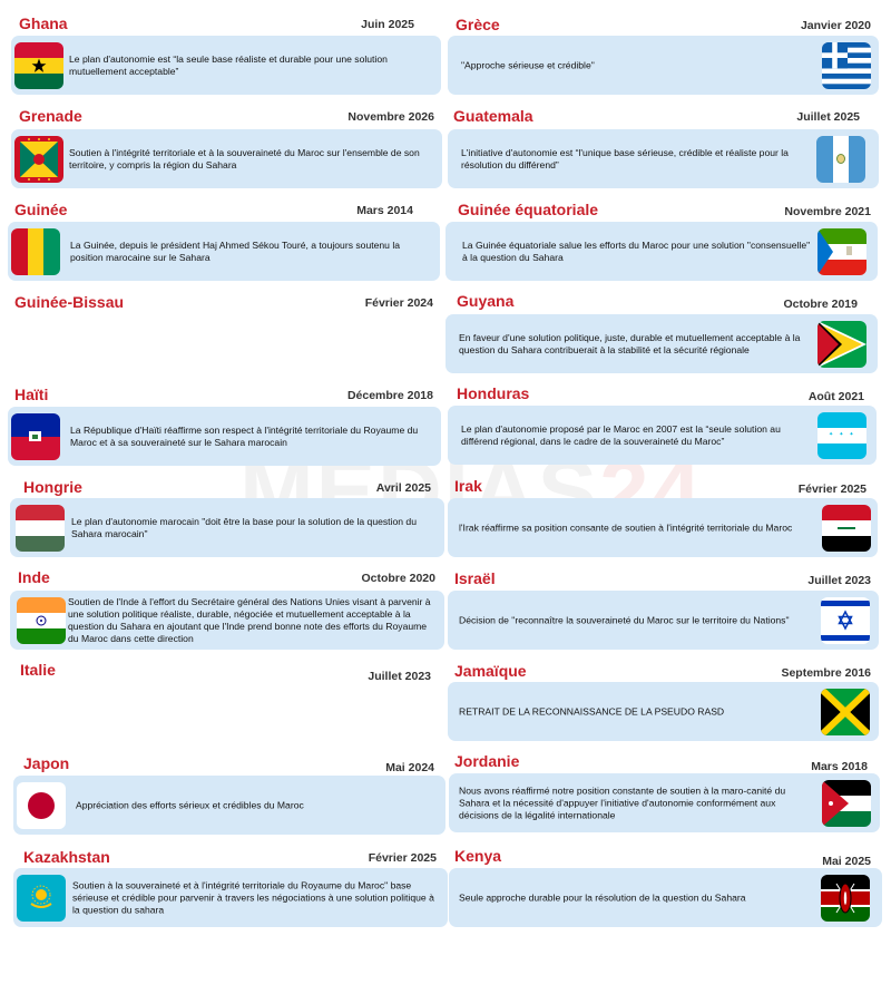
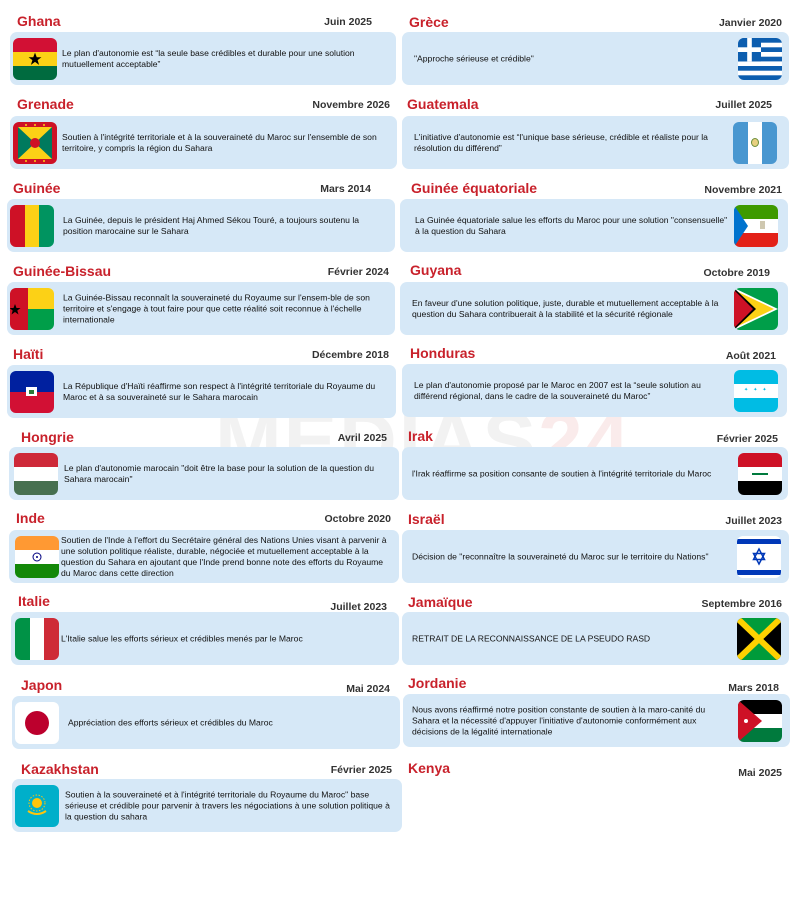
  MEDIAS24
  Ghana
  Juin 2025
- Le plan d'autonomie est “la seule base réaliste et durable pour une solution mutuellement acceptable”
+ Le plan d'autonomie est “la seule base crédibles et durable pour une solution mutuellement acceptable”
  Grenade
  Novembre 2026
  Soutien à l'intégrité territoriale et à la souveraineté du Maroc sur l'ensemble de son territoire, y compris la région du Sahara
  Guinée
  Mars 2014
  La Guinée, depuis le président Haj Ahmed Sékou Touré, a toujours soutenu la position marocaine sur le Sahara
  Guinée-Bissau
  Février 2024
+ La Guinée-Bissau reconnaît la souveraineté du Royaume sur l'ensem-ble de son territoire et s'engage à tout faire pour que cette réalité soit reconnue à l'échelle internationale
  Haïti
  Décembre 2018
  La République d'Haïti réaffirme son respect à l'intégrité territoriale du Royaume du Maroc et à sa souveraineté sur le Sahara marocain
  Hongrie
  Avril 2025
  Le plan d'autonomie marocain "doit être la base pour la solution de la question du Sahara marocain"
  Inde
  Octobre 2020
  Soutien de l'Inde à l'effort du Secrétaire général des Nations Unies visant à parvenir à une solution politique réaliste, durable, négociée et mutuellement acceptable à la question du Sahara en ajoutant que l'Inde prend bonne note des efforts du Royaume du Maroc dans cette direction
  Italie
  Juillet 2023
+ L'Italie salue les efforts sérieux et crédibles menés par le Maroc
  Japon
  Mai 2024
  Appréciation des efforts sérieux et crédibles du Maroc
  Kazakhstan
  Février 2025
  Soutien à la souveraineté et à l'intégrité territoriale du Royaume du Maroc" base sérieuse et crédible pour parvenir à travers les négociations à une solution politique à la question du sahara
  Grèce
  Janvier 2020
  "Approche sérieuse et crédible"
  Guatemala
  Juillet 2025
  L'initiative d'autonomie est “l'unique base sérieuse, crédible et réaliste pour la résolution du différend”
  Guinée équatoriale
  Novembre 2021
  La Guinée équatoriale salue les efforts du Maroc pour une solution "consensuelle" à la question du Sahara
  Guyana
  Octobre 2019
  En faveur d'une solution politique, juste, durable et mutuellement acceptable à la question du Sahara contribuerait à la stabilité et la sécurité régionale
  Honduras
  Août 2021
  Le plan d'autonomie proposé par le Maroc en 2007 est la “seule solution au différend régional, dans le cadre de la souveraineté du Maroc”
  Irak
  Février 2025
  l'Irak réaffirme sa position consante de soutien à l'intégrité territoriale du Maroc
  Israël
  Juillet 2023
  Décision de "reconnaître la souveraineté du Maroc sur le territoire du Nations"
  Jamaïque
  Septembre 2016
  RETRAIT DE LA RECONNAISSANCE DE LA PSEUDO RASD
  Jordanie
  Mars 2018
  Nous avons réaffirmé notre position constante de soutien à la maro-canité du Sahara et la nécessité d'appuyer l'initiative d'autonomie conformément aux décisions de la légalité internationale
  Kenya
  Mai 2025
- Seule approche durable pour la résolution de la question du Sahara
